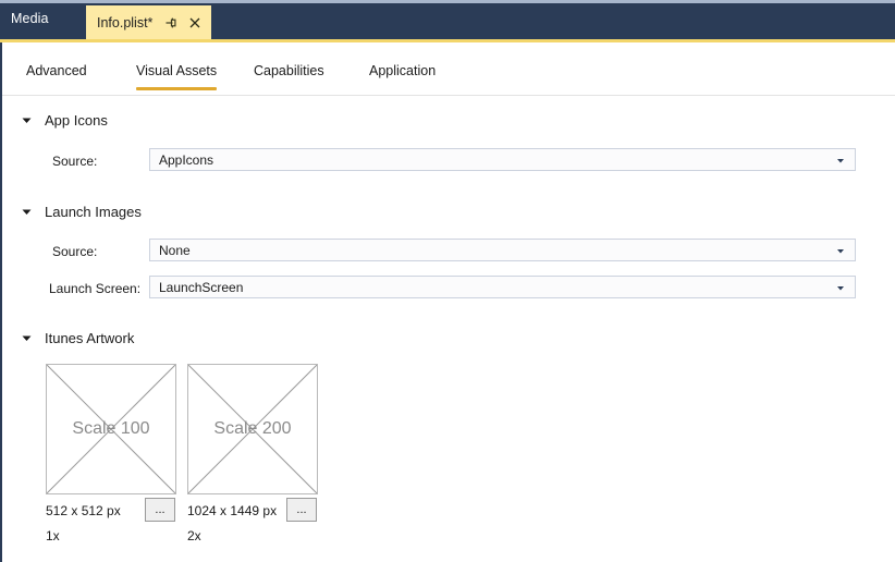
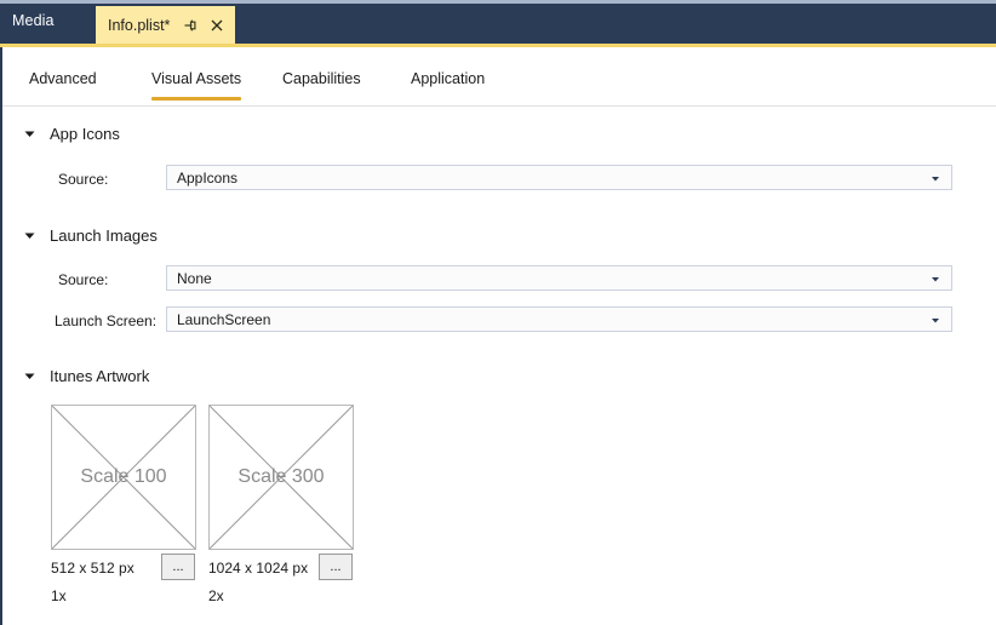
  Media
  Info.plist*
  Advanced
  Visual Assets
  Capabilities
  Application
  App Icons
  Source:
  AppIcons
  Launch Images
  Source:
  None
  Launch Screen:
  LaunchScreen
  Itunes Artwork
  Scale 100
  512 x 512 px
  ...
  1x
- Scale 200
+ Scale 300
- 1024 x 1449 px
+ 1024 x 1024 px
  ...
  2x
